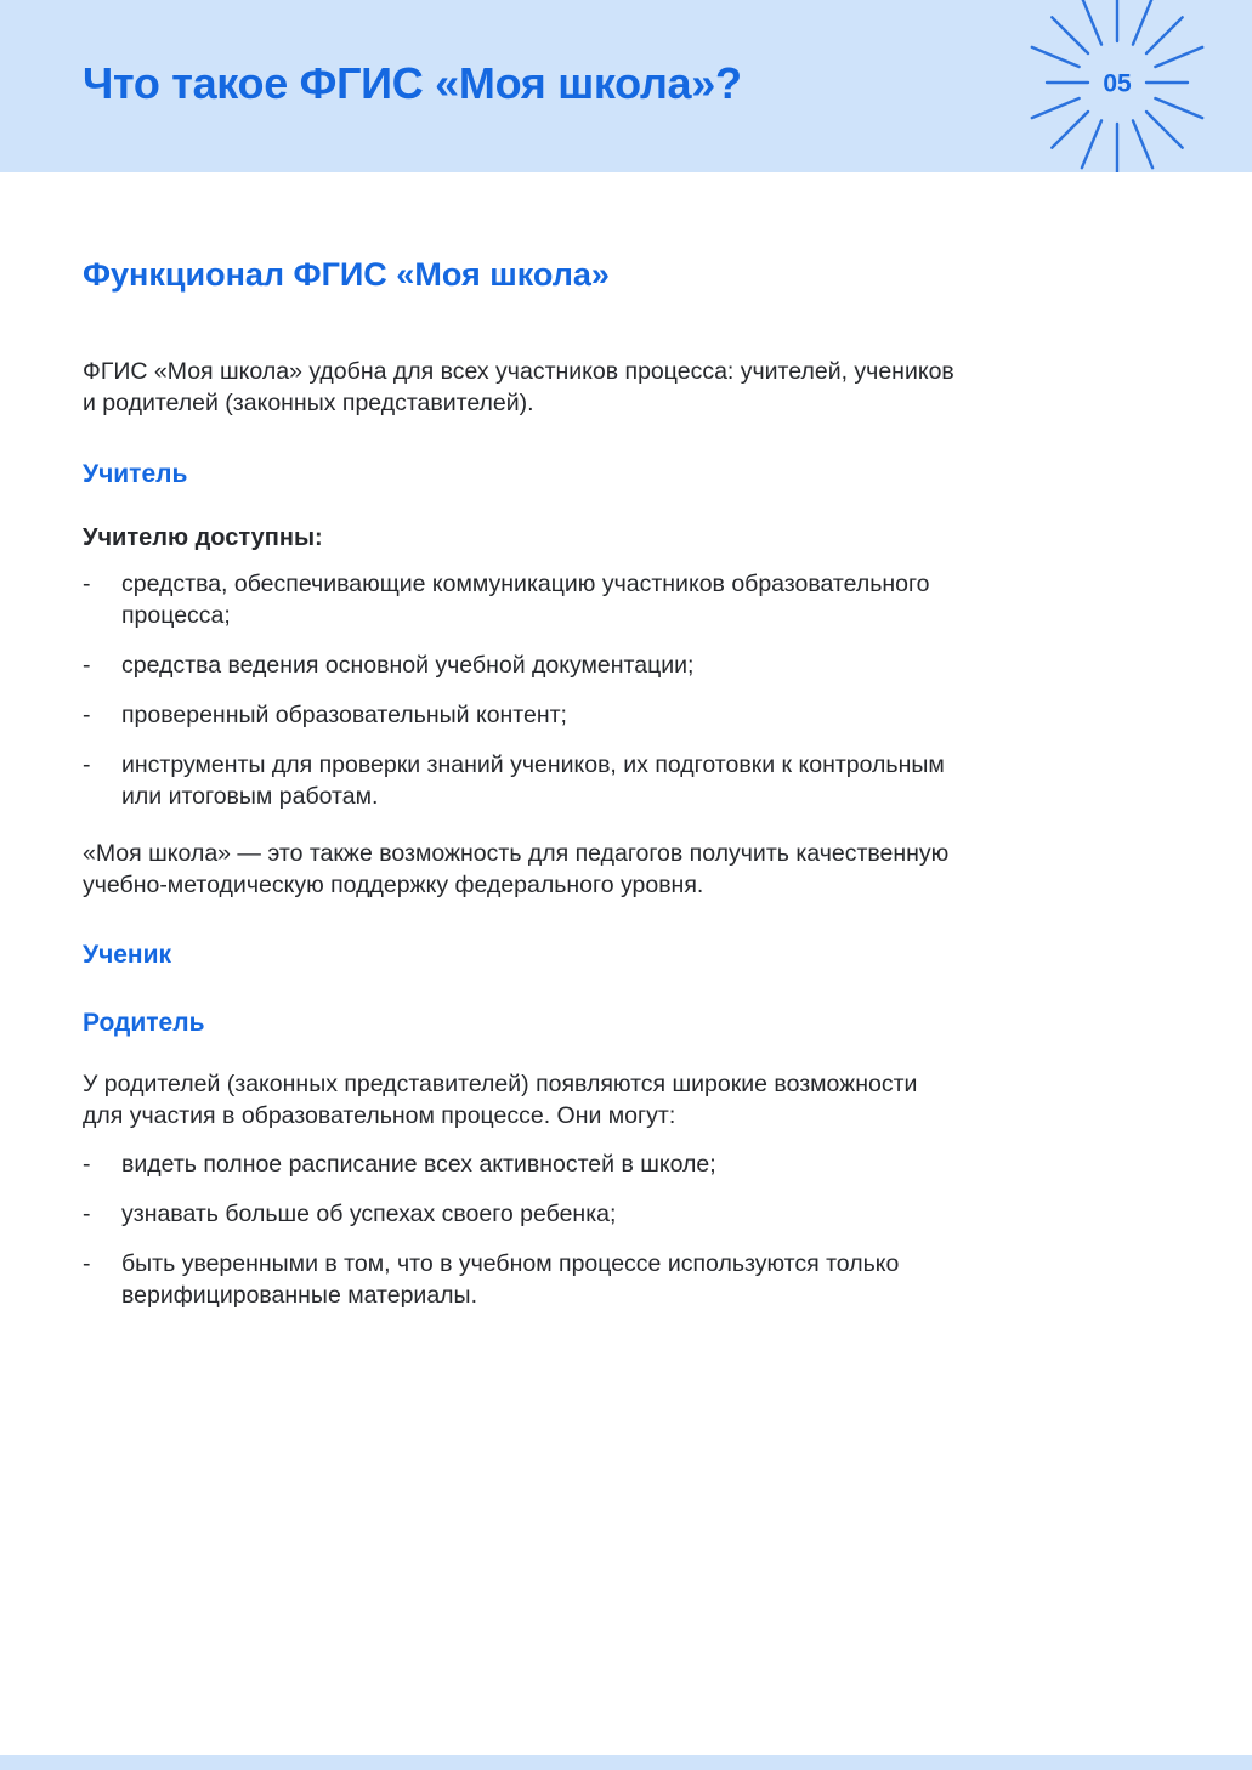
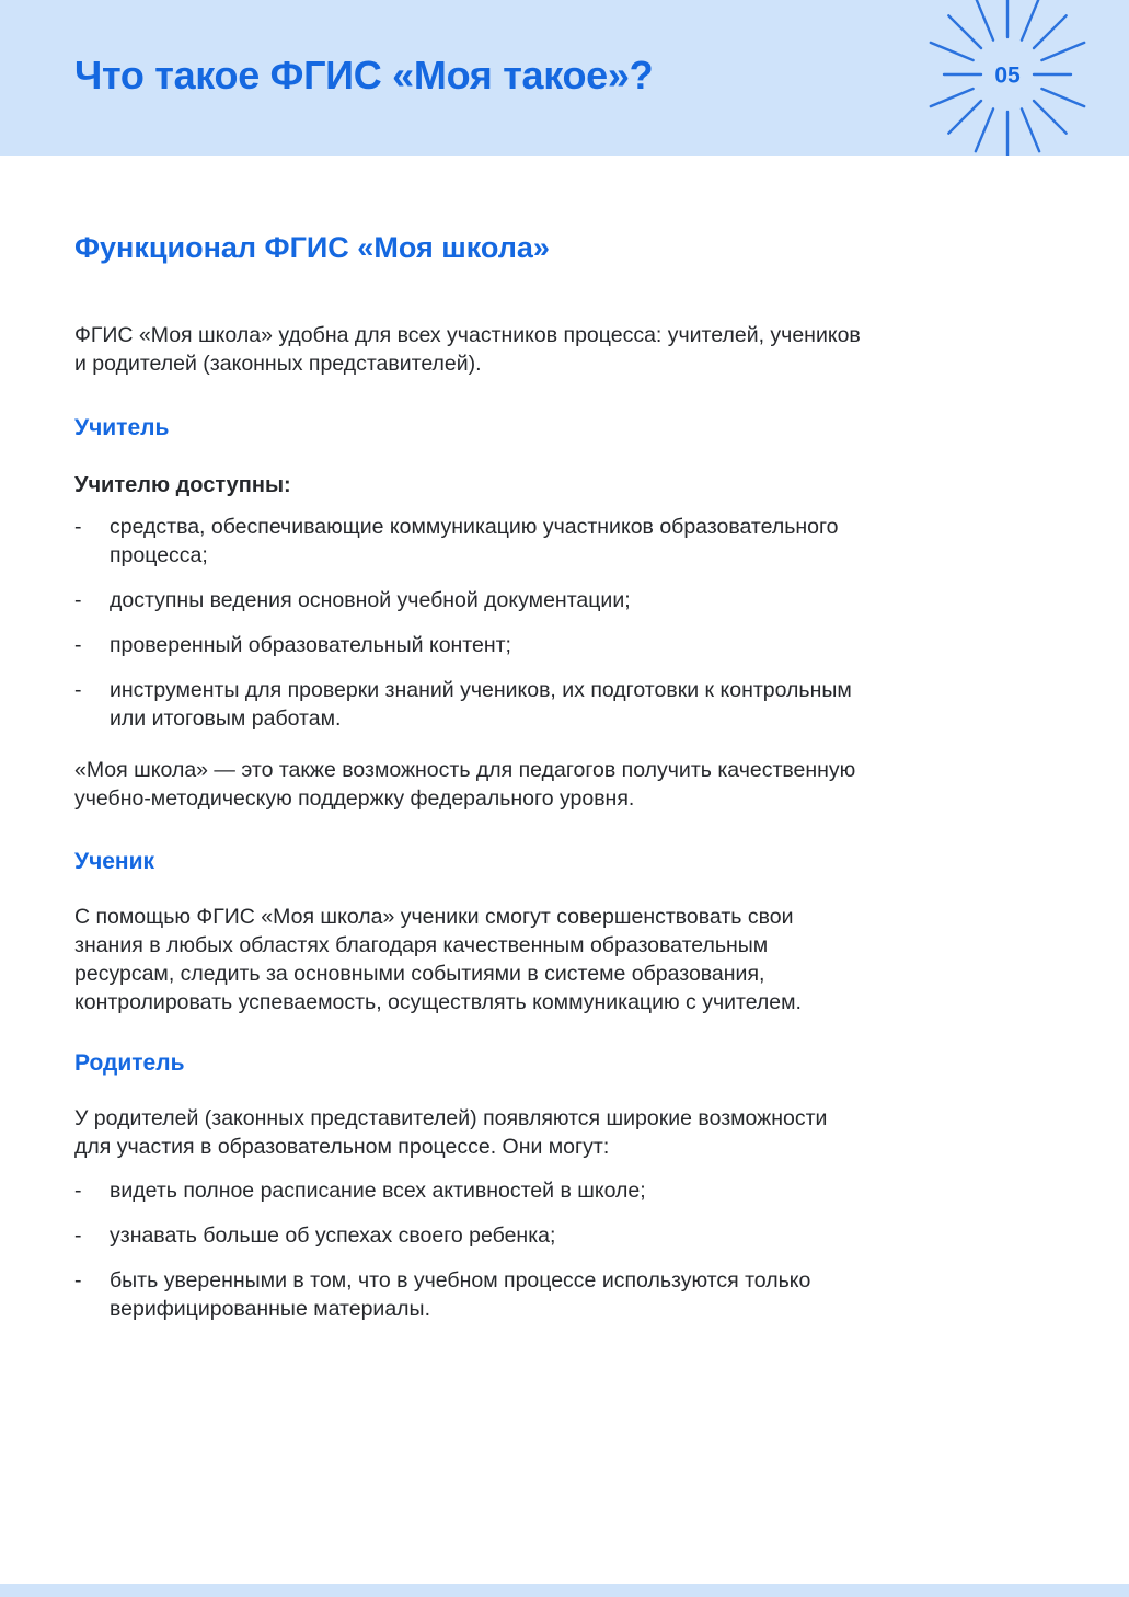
- Что такое ФГИС «Моя школа»?
+ Что такое ФГИС «Моя такое»?
  05
  Функционал ФГИС «Моя школа»
  ФГИС «Моя школа» удобна для всех участников процесса: учителей, учеников
  и родителей (законных представителей).
  Учитель
  Учителю доступны:
  -
  средства, обеспечивающие коммуникацию участников образовательного
  процесса;
  -
- средства ведения основной учебной документации;
+ доступны ведения основной учебной документации;
  -
  проверенный образовательный контент;
  -
  инструменты для проверки знаний учеников, их подготовки к контрольным
  или итоговым работам.
  «Моя школа» — это также возможность для педагогов получить качественную
  учебно-методическую поддержку федерального уровня.
  Ученик
+ С помощью ФГИС «Моя школа» ученики смогут совершенствовать свои
+ знания в любых областях благодаря качественным образовательным
+ ресурсам, следить за основными событиями в системе образования,
+ контролировать успеваемость, осуществлять коммуникацию с учителем.
  Родитель
  У родителей (законных представителей) появляются широкие возможности
  для участия в образовательном процессе. Они могут:
  -
  видеть полное расписание всех активностей в школе;
  -
  узнавать больше об успехах своего ребенка;
  -
  быть уверенными в том, что в учебном процессе используются только
  верифицированные материалы.
